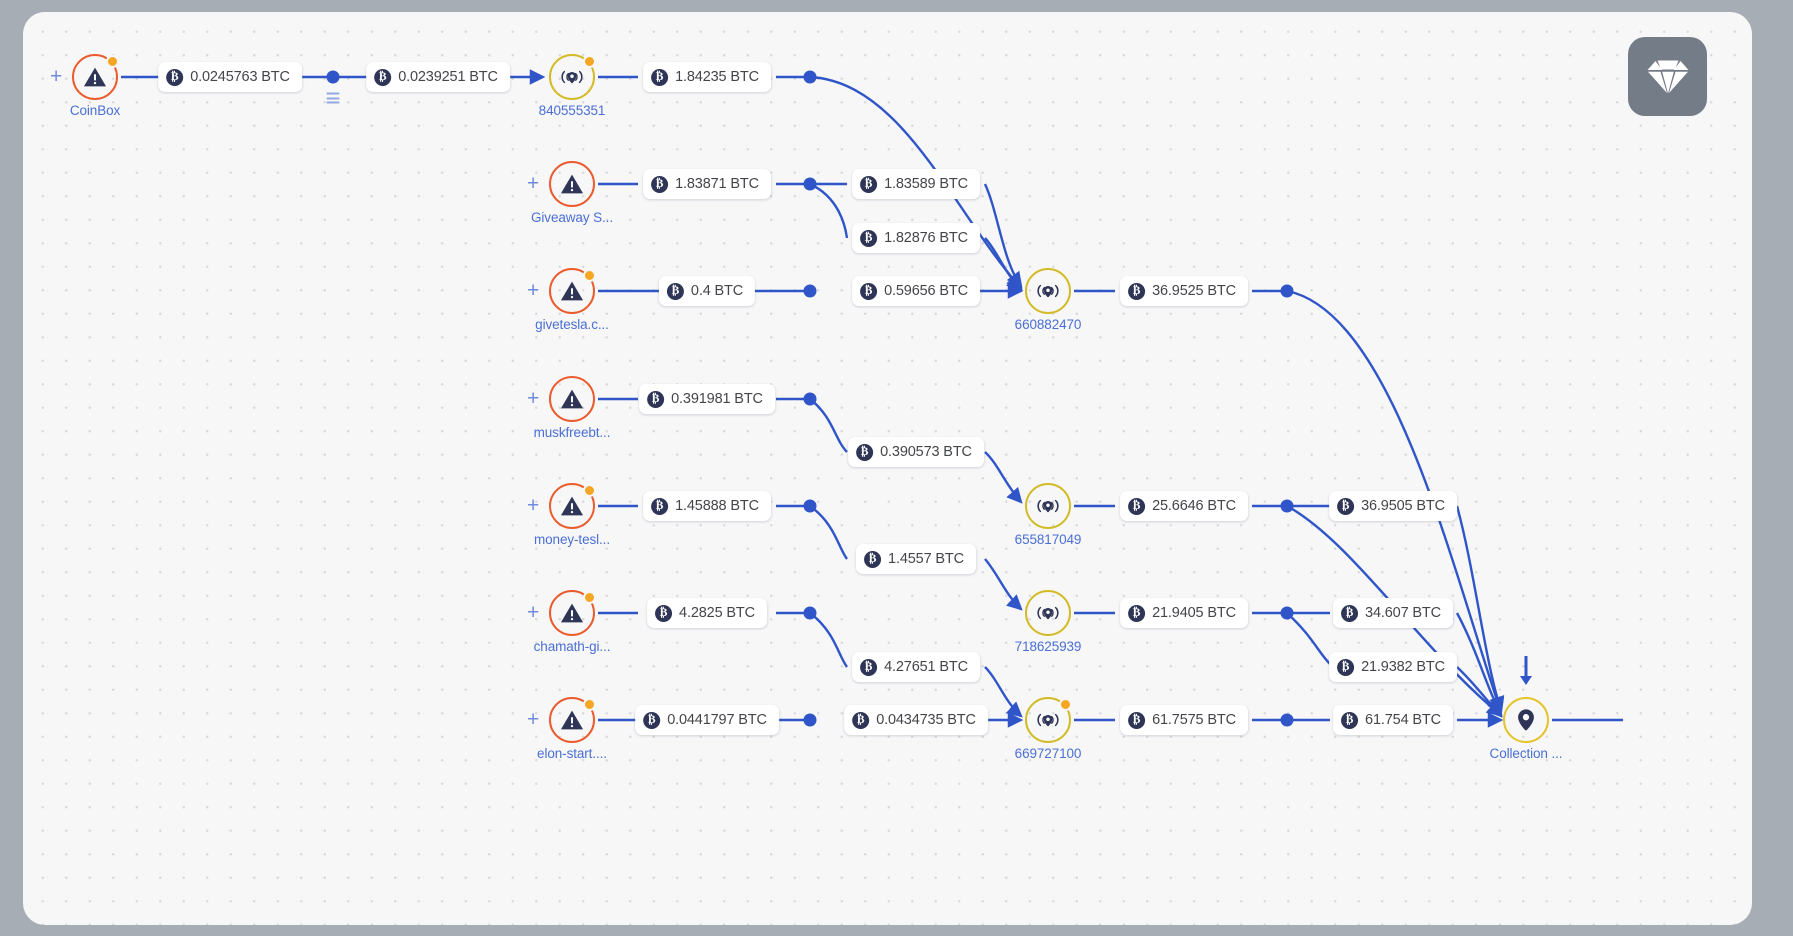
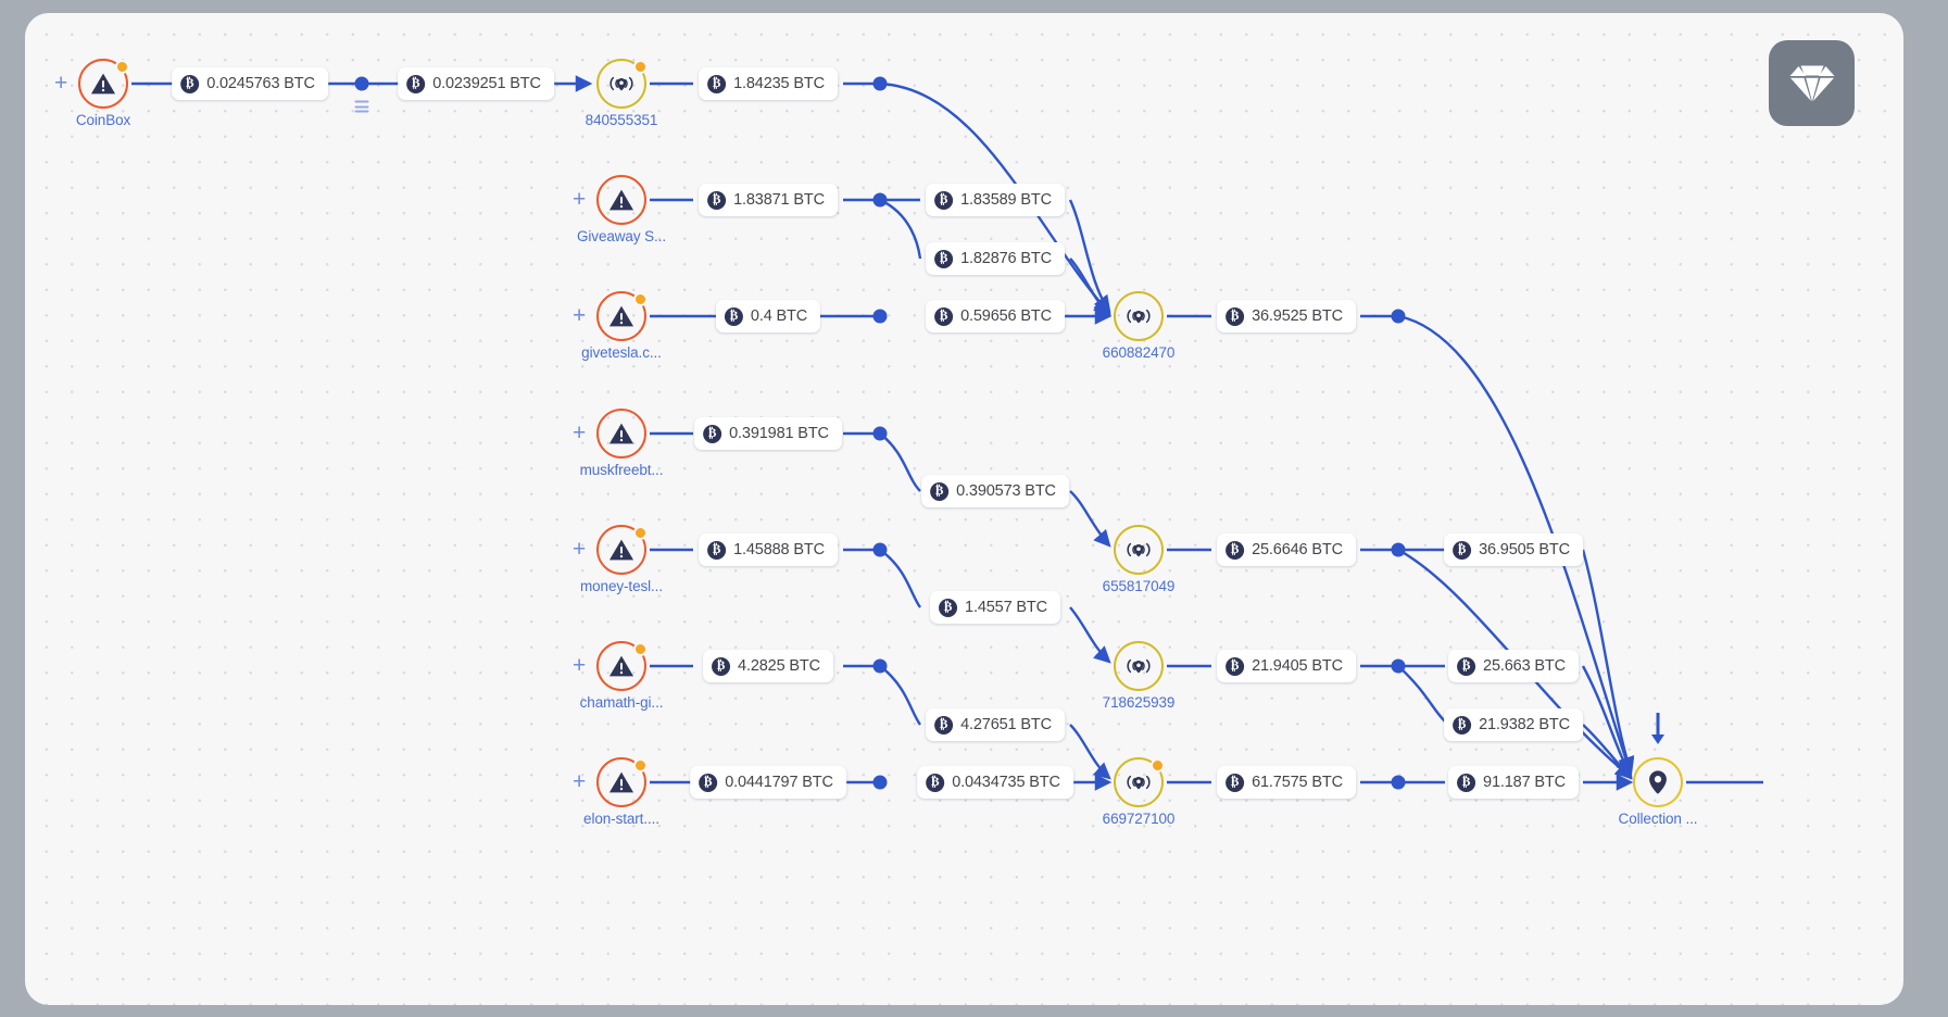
  CoinBox
  +
  840555351
  Giveaway S...
  +
  givetesla.c...
  +
  660882470
  muskfreebt...
  +
  money-tesl...
  +
  655817049
  chamath-gi...
  +
  718625939
  elon-start....
  +
  669727100
  Collection ...
  ₿
  0.0245763 BTC
  ₿
  0.0239251 BTC
  ₿
  1.84235 BTC
  ₿
  1.83871 BTC
  ₿
  1.83589 BTC
  ₿
  1.82876 BTC
  ₿
  0.4 BTC
  ₿
  0.59656 BTC
  ₿
  36.9525 BTC
  ₿
  0.391981 BTC
  ₿
  0.390573 BTC
  ₿
  1.45888 BTC
  ₿
  25.6646 BTC
  ₿
  36.9505 BTC
  ₿
  1.4557 BTC
  ₿
  4.2825 BTC
  ₿
  21.9405 BTC
  ₿
- 34.607 BTC
+ 25.663 BTC
  ₿
  4.27651 BTC
  ₿
  21.9382 BTC
  ₿
  0.0441797 BTC
  ₿
  0.0434735 BTC
  ₿
  61.7575 BTC
  ₿
- 61.754 BTC
+ 91.187 BTC
